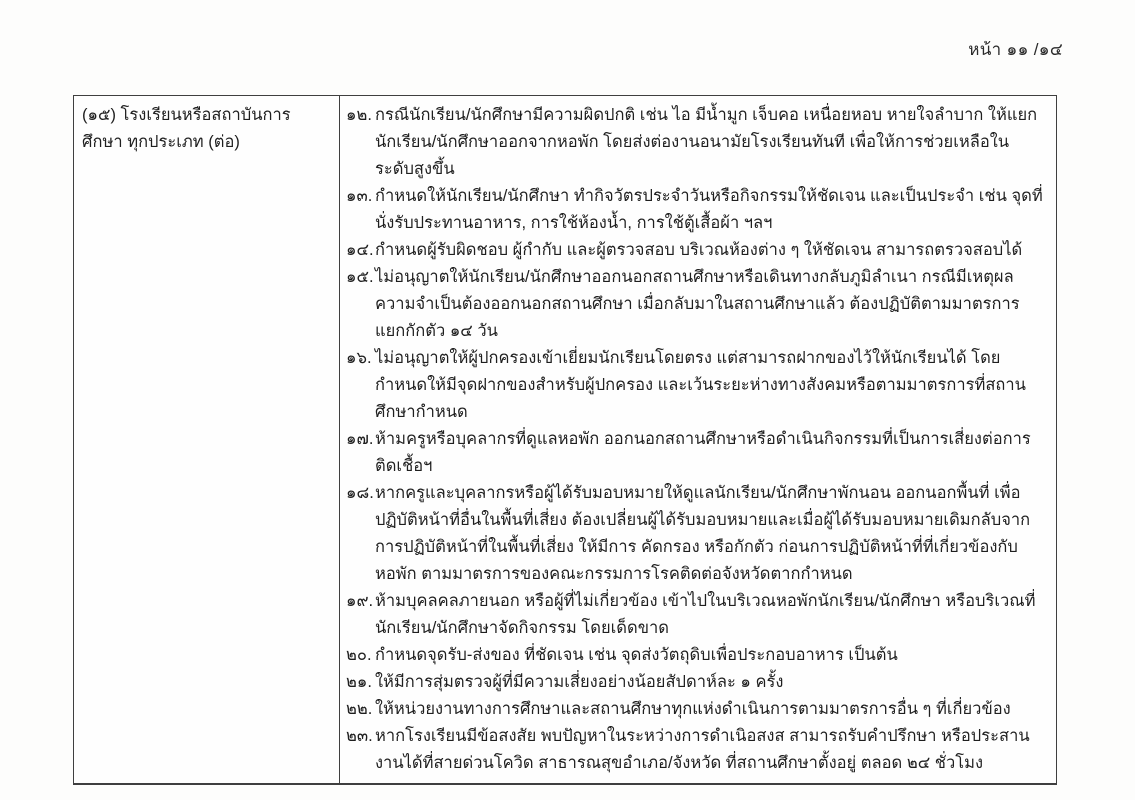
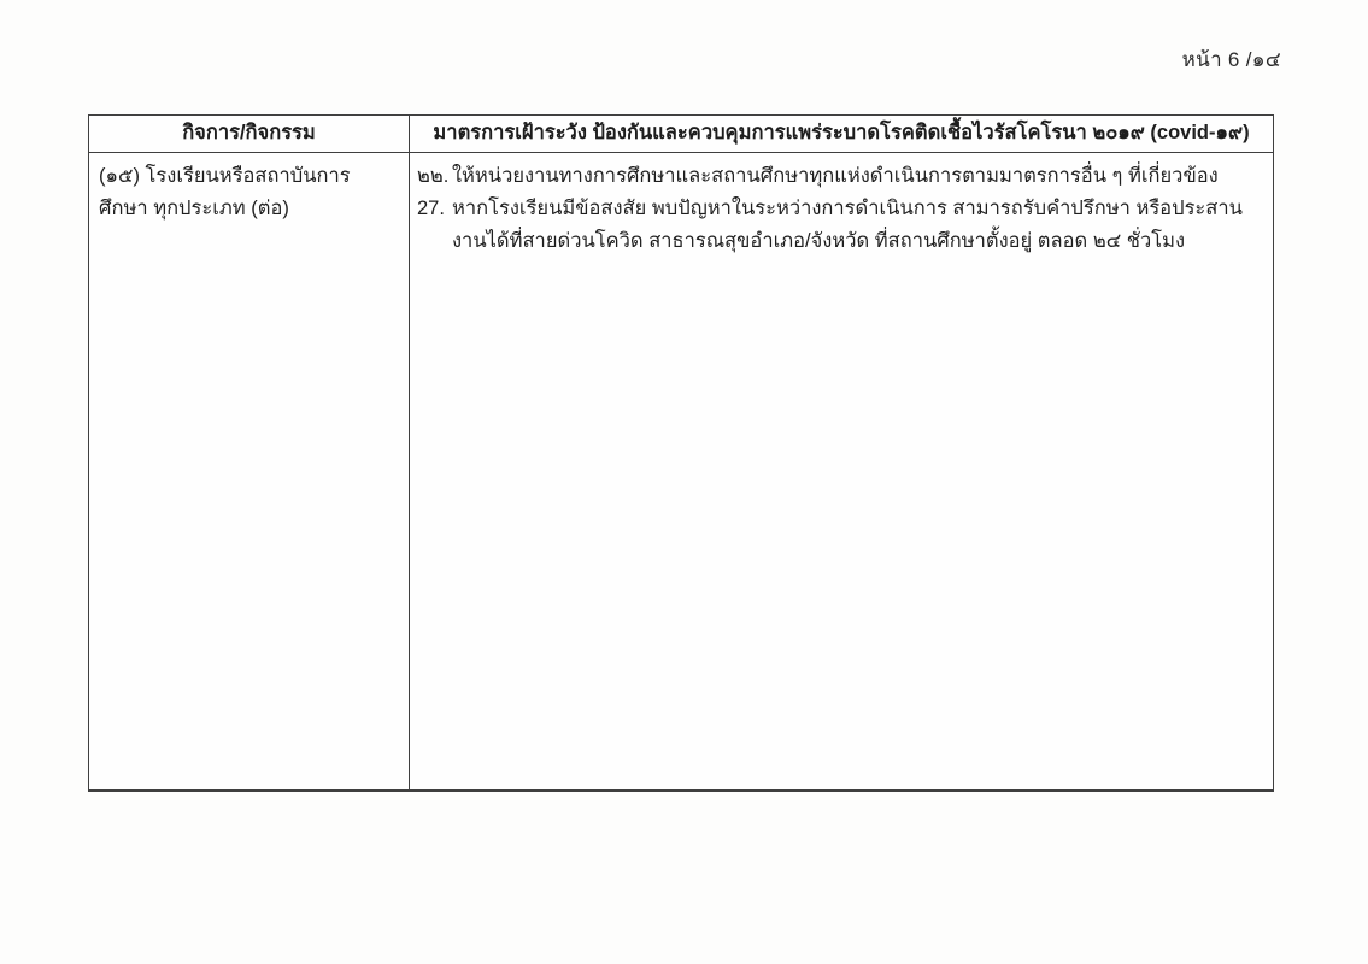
- หน้า ๑๑ /๑๔
+ หน้า 6 /๑๔
+ กิจการ/กิจกรรม
+ มาตรการเฝ้าระวัง ป้องกันและควบคุมการแพร่ระบาดโรคติดเชื้อไวรัสโคโรนา ๒๐๑๙ (covid-๑๙)
  (๑๕) โรงเรียนหรือสถาบันการศึกษา ทุกประเภท (ต่อ)
- ๑๒.
- กรณีนักเรียน/นักศึกษามีความผิดปกติ เช่น ไอ มีน้ำมูก เจ็บคอ เหนื่อยหอบ หายใจลำบาก ให้แยกนักเรียน/นักศึกษาออกจากหอพัก โดยส่งต่องานอนามัยโรงเรียนทันที เพื่อให้การช่วยเหลือในระดับสูงขึ้น
- ๑๓.
- กำหนดให้นักเรียน/นักศึกษา ทำกิจวัตรประจำวันหรือกิจกรรมให้ชัดเจน และเป็นประจำ เช่น จุดที่นั่งรับประทานอาหาร, การใช้ห้องน้ำ, การใช้ตู้เสื้อผ้า ฯลฯ
- ๑๔.
- กำหนดผู้รับผิดชอบ ผู้กำกับ และผู้ตรวจสอบ บริเวณห้องต่าง ๆ ให้ชัดเจน สามารถตรวจสอบได้
- ๑๕.
- ไม่อนุญาตให้นักเรียน/นักศึกษาออกนอกสถานศึกษาหรือเดินทางกลับภูมิลำเนา กรณีมีเหตุผลความจำเป็นต้องออกนอกสถานศึกษา เมื่อกลับมาในสถานศึกษาแล้ว ต้องปฏิบัติตามมาตรการแยกกักตัว ๑๔ วัน
- ๑๖.
- ไม่อนุญาตให้ผู้ปกครองเข้าเยี่ยมนักเรียนโดยตรง แต่สามารถฝากของไว้ให้นักเรียนได้ โดยกำหนดให้มีจุดฝากของสำหรับผู้ปกครอง และเว้นระยะห่างทางสังคมหรือตามมาตรการที่สถานศึกษากำหนด
- ๑๗.
- ห้ามครูหรือบุคลากรที่ดูแลหอพัก ออกนอกสถานศึกษาหรือดำเนินกิจกรรมที่เป็นการเสี่ยงต่อการติดเชื้อฯ
- ๑๘.
- หากครูและบุคลากรหรือผู้ได้รับมอบหมายให้ดูแลนักเรียน/นักศึกษาพักนอน ออกนอกพื้นที่ เพื่อปฏิบัติหน้าที่อื่นในพื้นที่เสี่ยง ต้องเปลี่ยนผู้ได้รับมอบหมายและเมื่อผู้ได้รับมอบหมายเดิมกลับจากการปฏิบัติหน้าที่ในพื้นที่เสี่ยง ให้มีการ คัดกรอง หรือกักตัว ก่อนการปฏิบัติหน้าที่ที่เกี่ยวข้องกับหอพัก ตามมาตรการของคณะกรรมการโรคติดต่อจังหวัดตากกำหนด
- ๑๙.
- ห้ามบุคลคลภายนอก หรือผู้ที่ไม่เกี่ยวข้อง เข้าไปในบริเวณหอพักนักเรียน/นักศึกษา หรือบริเวณที่นักเรียน/นักศึกษาจัดกิจกรรม โดยเด็ดขาด
- ๒๐.
- กำหนดจุดรับ-ส่งของ ที่ชัดเจน เช่น จุดส่งวัตถุดิบเพื่อประกอบอาหาร เป็นต้น
- ๒๑.
- ให้มีการสุ่มตรวจผู้ที่มีความเสี่ยงอย่างน้อยสัปดาห์ละ ๑ ครั้ง
  ๒๒.
  ให้หน่วยงานทางการศึกษาและสถานศึกษาทุกแห่งดำเนินการตามมาตรการอื่น ๆ ที่เกี่ยวข้อง
- ๒๓.
+ 27.
- หากโรงเรียนมีข้อสงสัย พบปัญหาในระหว่างการดำเนิอสงส สามารถรับคำปรึกษา หรือประสานงานได้ที่สายด่วนโควิด สาธารณสุขอำเภอ/จังหวัด ที่สถานศึกษาตั้งอยู่ ตลอด ๒๔ ชั่วโมง
+ หากโรงเรียนมีข้อสงสัย พบปัญหาในระหว่างการดำเนินการ สามารถรับคำปรึกษา หรือประสานงานได้ที่สายด่วนโควิด สาธารณสุขอำเภอ/จังหวัด ที่สถานศึกษาตั้งอยู่ ตลอด ๒๔ ชั่วโมง
